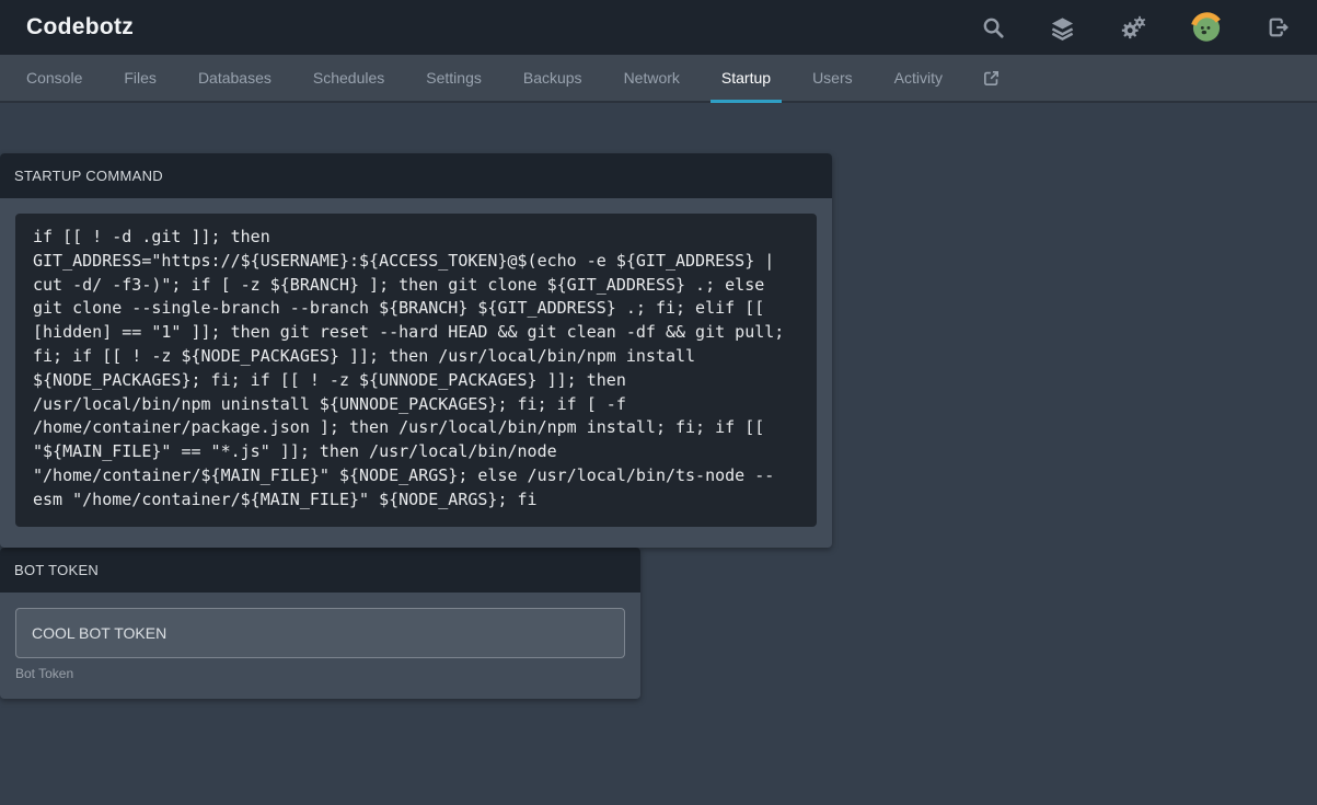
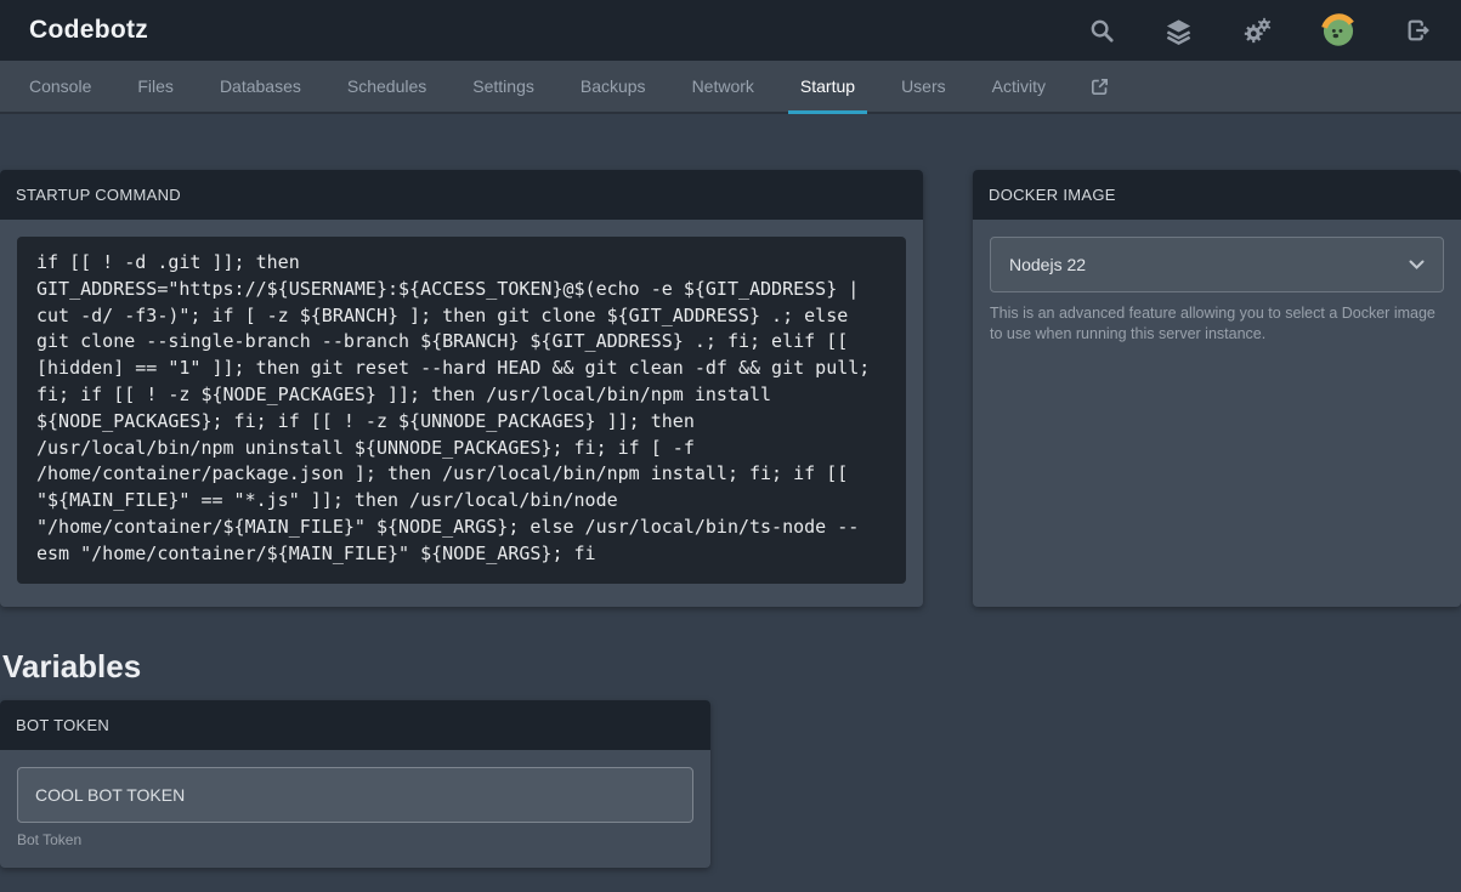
  Codebotz
  Console
  Files
  Databases
  Schedules
  Settings
  Backups
  Network
  Startup
  Users
  Activity
  STARTUP COMMAND
  if [[ ! -d .git ]]; then
  GIT_ADDRESS="https://${USERNAME}:${ACCESS_TOKEN}@$(echo -e ${GIT_ADDRESS} |
  cut -d/ -f3-)"; if [ -z ${BRANCH} ]; then git clone ${GIT_ADDRESS} .; else
  git clone --single-branch --branch ${BRANCH} ${GIT_ADDRESS} .; fi; elif [[
  [hidden] == "1" ]]; then git reset --hard HEAD && git clean -df && git pull;
  fi; if [[ ! -z ${NODE_PACKAGES} ]]; then /usr/local/bin/npm install
  ${NODE_PACKAGES}; fi; if [[ ! -z ${UNNODE_PACKAGES} ]]; then
  /usr/local/bin/npm uninstall ${UNNODE_PACKAGES}; fi; if [ -f
  /home/container/package.json ]; then /usr/local/bin/npm install; fi; if [[
  "${MAIN_FILE}" == "*.js" ]]; then /usr/local/bin/node
  "/home/container/${MAIN_FILE}" ${NODE_ARGS}; else /usr/local/bin/ts-node --
  esm "/home/container/${MAIN_FILE}" ${NODE_ARGS}; fi
+ DOCKER IMAGE
+ Nodejs 22
+ This is an advanced feature allowing you to select a Docker image to use when running this server instance.
+ Variables
  BOT TOKEN
  COOL BOT TOKEN
  Bot Token
